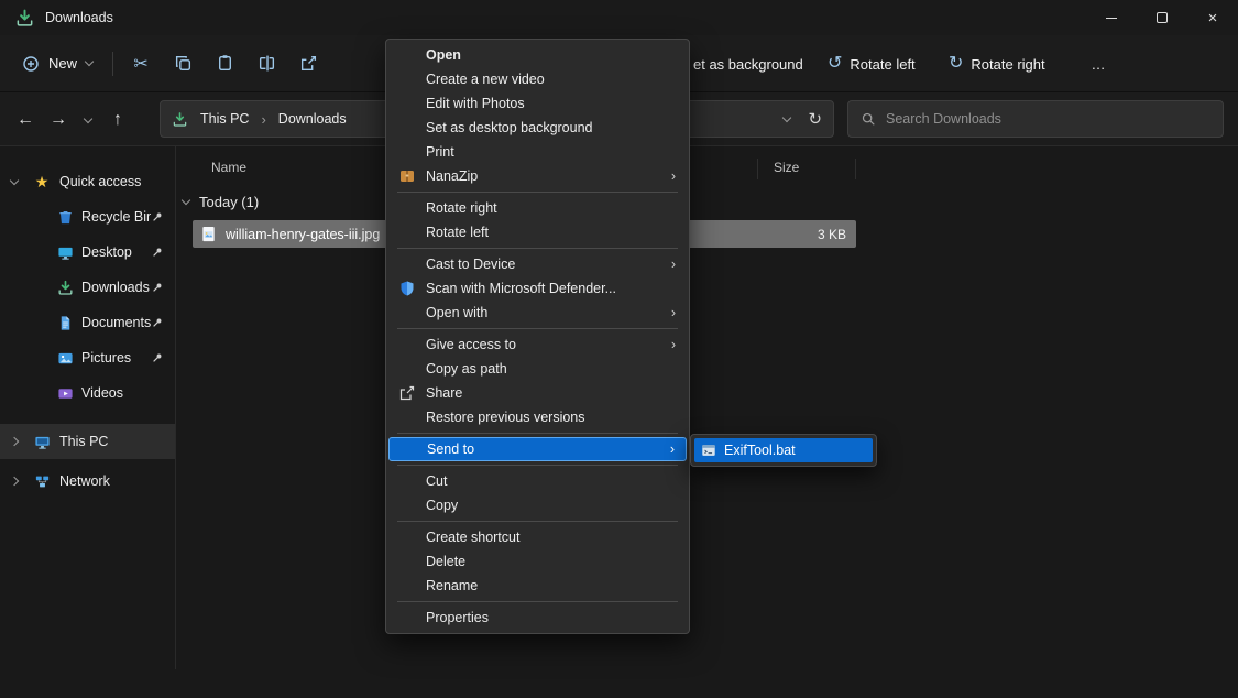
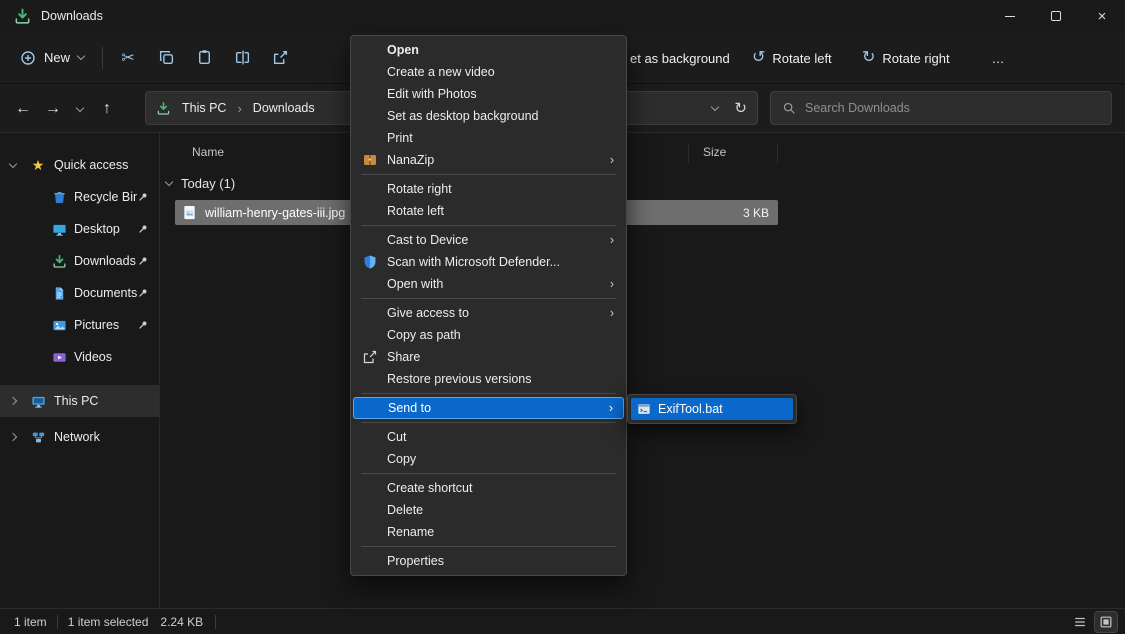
  Downloads
  ×
  New
  ✂
  et as background
  ↺
  Rotate left
  ↻
  Rotate right
  …
  ←
  →
  ↑
  This PC
  ›
  Downloads
  ↻
  Search Downloads
  ★
  Quick access
  Recycle Bin
  Desktop
  Downloads
  Documents
  Pictures
  Videos
  This PC
  Network
  Name
  Size
  Today (1)
  william-henry-gates-iii.jpg
  3 KB
+ 1 item
+ 1 item selected
+ 2.24 KB
  Open
  Create a new video
  Edit with Photos
  Set as desktop background
  Print
  NanaZip
  ›
  Rotate right
  Rotate left
  Cast to Device
  ›
  Scan with Microsoft Defender...
  Open with
  ›
  Give access to
  ›
  Copy as path
  Share
  Restore previous versions
  Send to
  ›
  Cut
  Copy
  Create shortcut
  Delete
  Rename
  Properties
  ExifTool.bat
